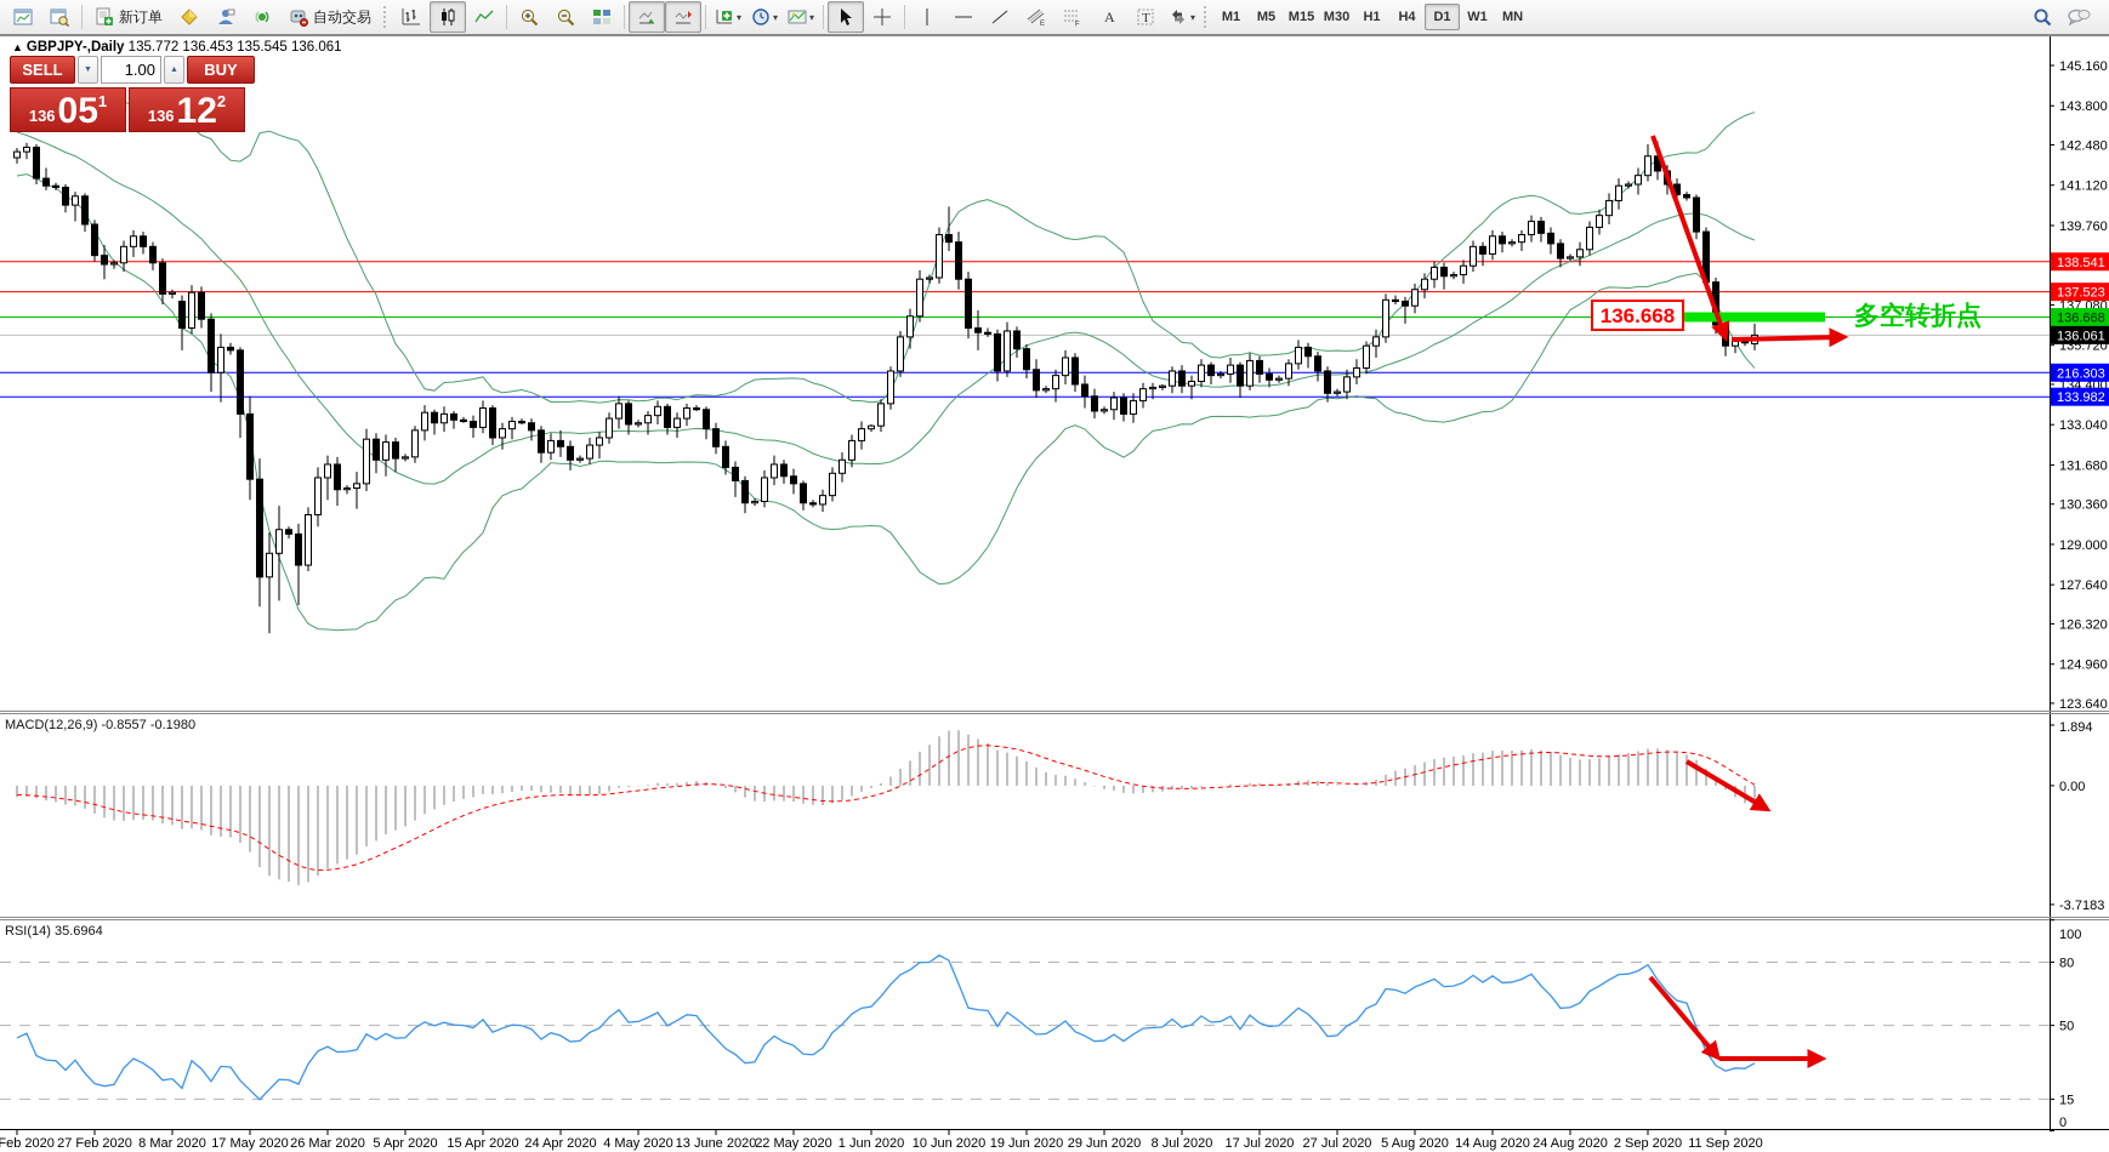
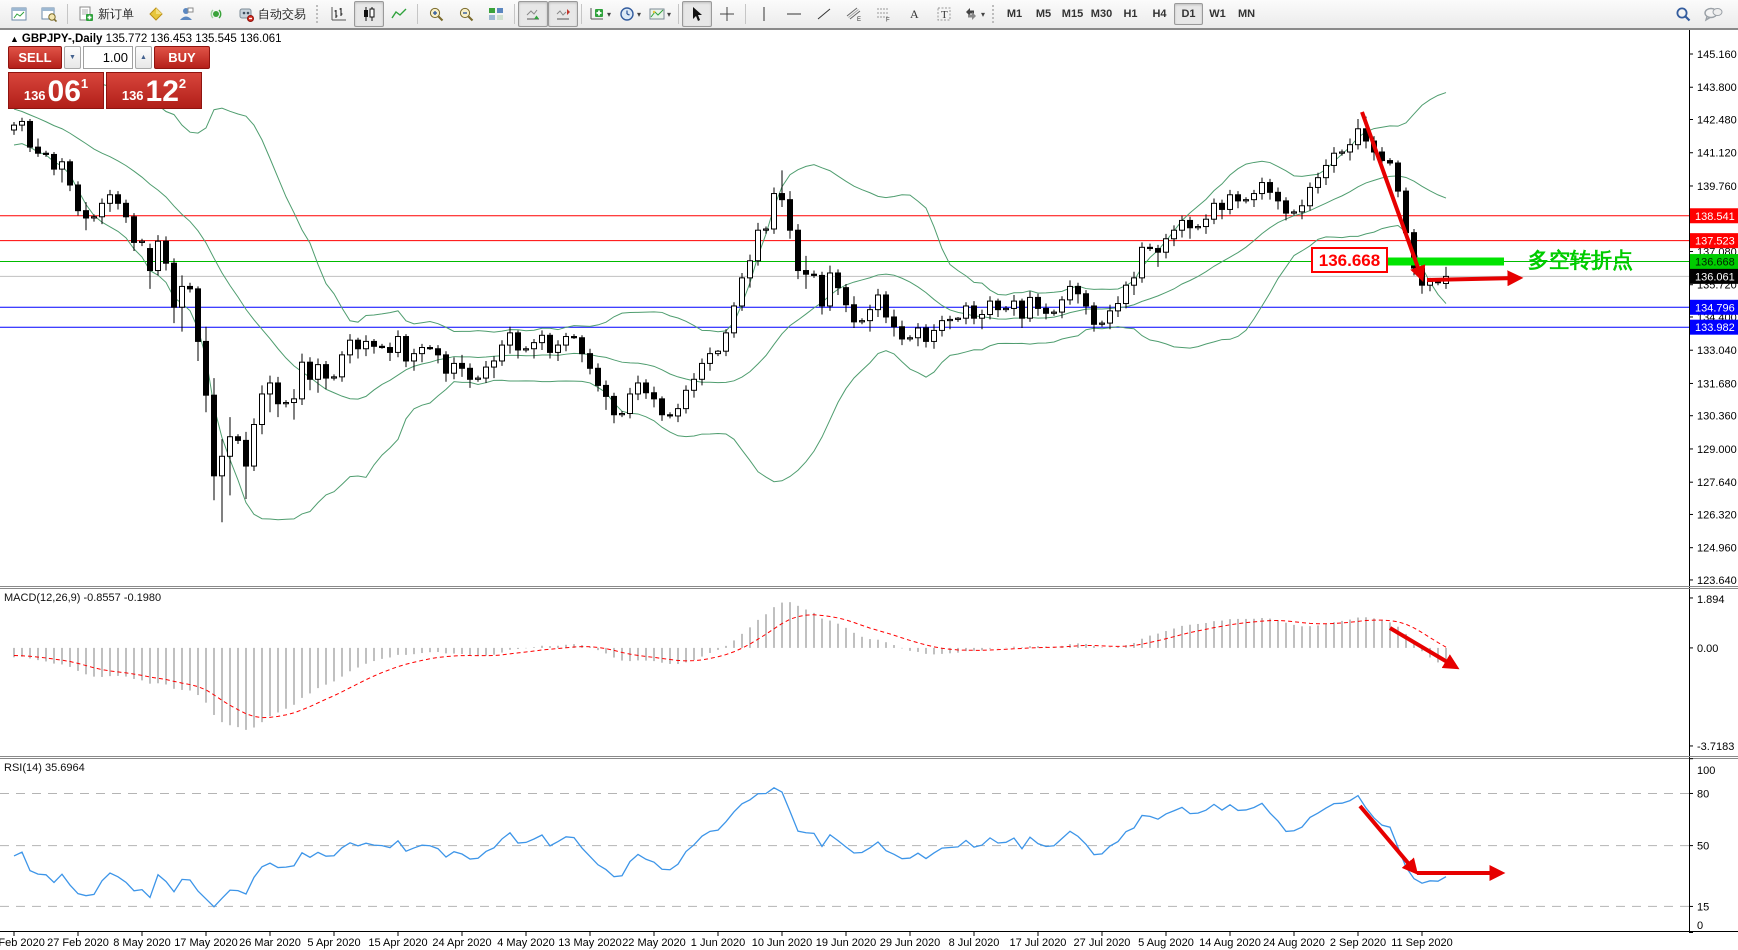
  新订单
  自动交易
  ▾
  ▾
  ▾
  A
  T
  ▾
  M1
  M5
  M15
  M30
  H1
  H4
  D1
  W1
  MN
  145.160
  143.800
  142.480
  141.120
  139.760
  137.080
  135.720
  134.400
  133.040
  131.680
  130.360
  129.000
  127.640
  126.320
  124.960
  123.640
  138.541
  137.523
  136.668
  136.061
- 216.303
+ 134.796
  133.982
  1.894
  0.00
  -3.7183
  100
  80
  50
  15
  0
  Feb 2020
  27 Feb 2020
- 8 Mar 2020
+ 8 May 2020
  17 May 2020
  26 Mar 2020
  5 Apr 2020
  15 Apr 2020
  24 Apr 2020
  4 May 2020
- 13 June 2020
+ 13 May 2020
  22 May 2020
  1 Jun 2020
  10 Jun 2020
  19 Jun 2020
  29 Jun 2020
  8 Jul 2020
  17 Jul 2020
  27 Jul 2020
  5 Aug 2020
  14 Aug 2020
  24 Aug 2020
  2 Sep 2020
  11 Sep 2020
  136.668
  多空转折点
  ▲ GBPJPY-,Daily 135.772 136.453 135.545 136.061
  MACD(12,26,9) -0.8557 -0.1980
  RSI(14) 35.6964
  SELL
  1.00
  BUY
  136
- 05
+ 06
  1
  136
  12
  2
